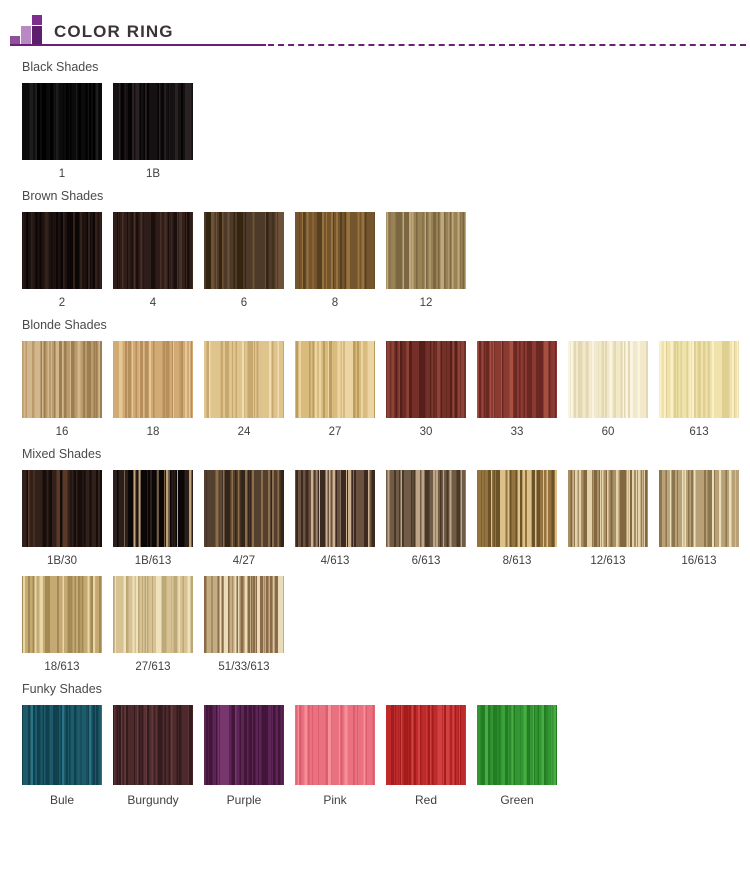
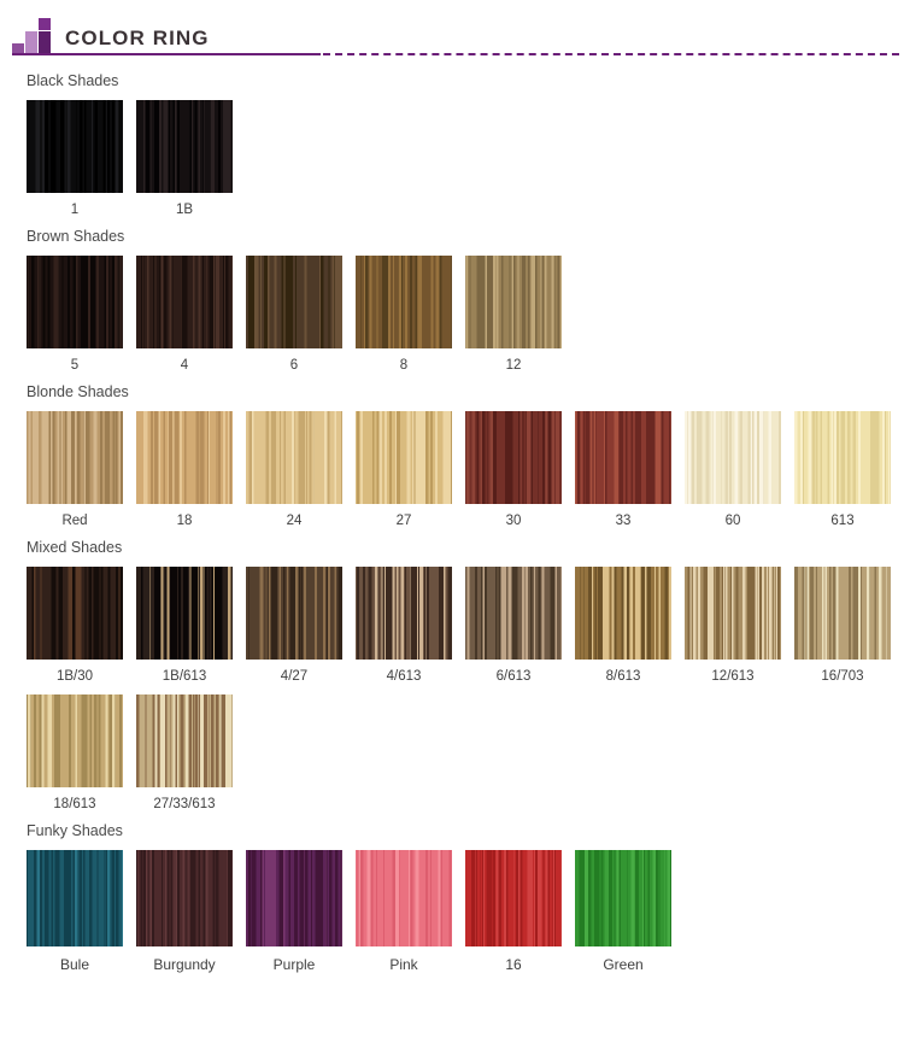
  COLOR RING
  Black Shades
  1
  1B
  Brown Shades
- 2
+ 5
  4
  6
  8
  12
  Blonde Shades
- 16
+ Red
  18
  24
  27
  30
  33
  60
  613
  Mixed Shades
  1B/30
  1B/613
  4/27
  4/613
  6/613
  8/613
  12/613
- 16/613
+ 16/703
  18/613
- 27/613
- 51/33/613
+ 27/33/613
  Funky Shades
  Bule
  Burgundy
  Purple
  Pink
- Red
+ 16
  Green
